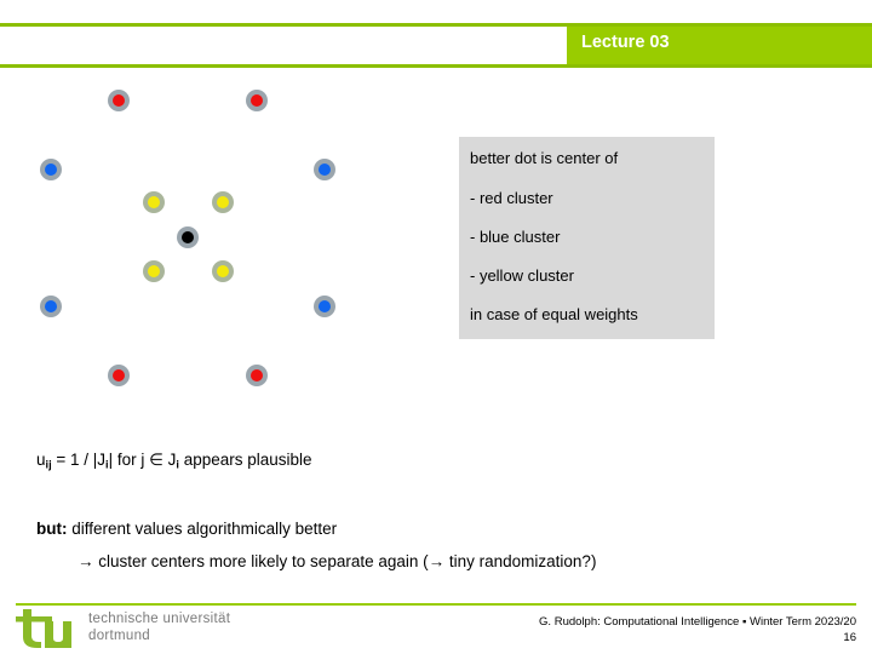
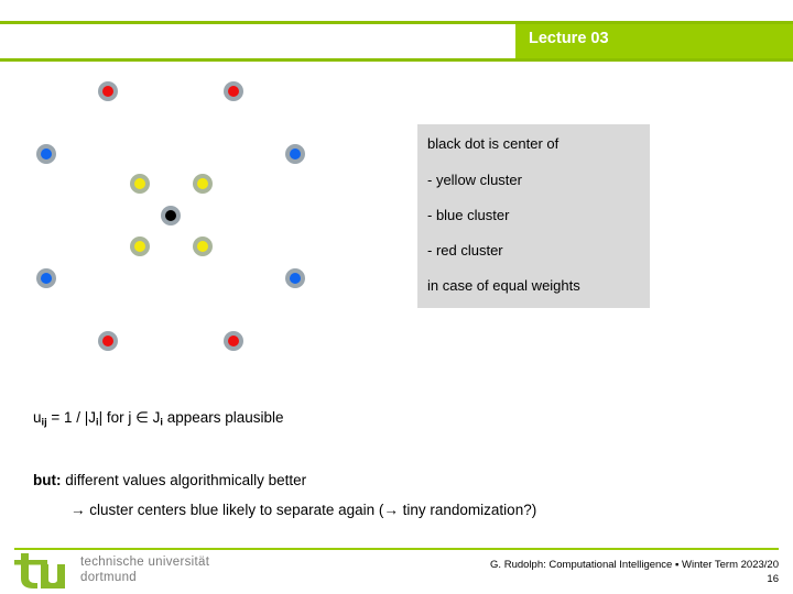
  Lecture 03
- better dot is center of
+ black dot is center of
- - red cluster
+ - yellow cluster
  - blue cluster
- - yellow cluster
+ - red cluster
  in case of equal weights
  uij = 1 / |Ji| for j ∈ Ji appears plausible
  but: different values algorithmically better
- → cluster centers more likely to separate again (→ tiny randomization?)
+ → cluster centers blue likely to separate again (→ tiny randomization?)
  technische universität
  dortmund
  G. Rudolph: Computational Intelligence ▪ Winter Term 2023/20
  16
